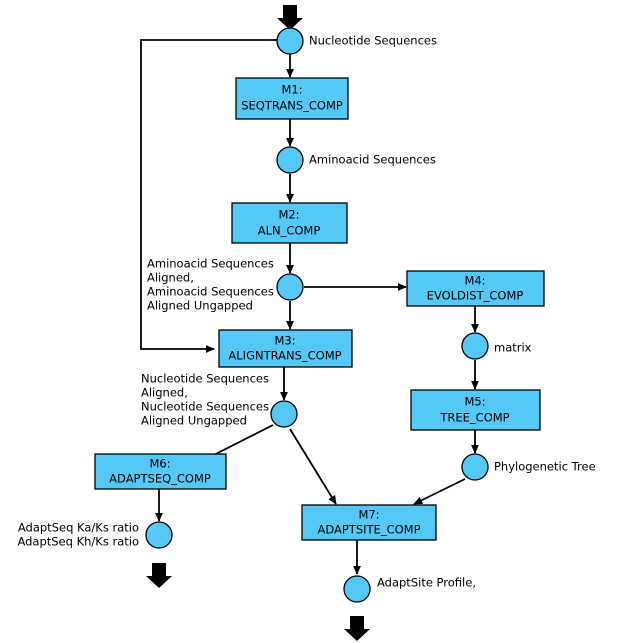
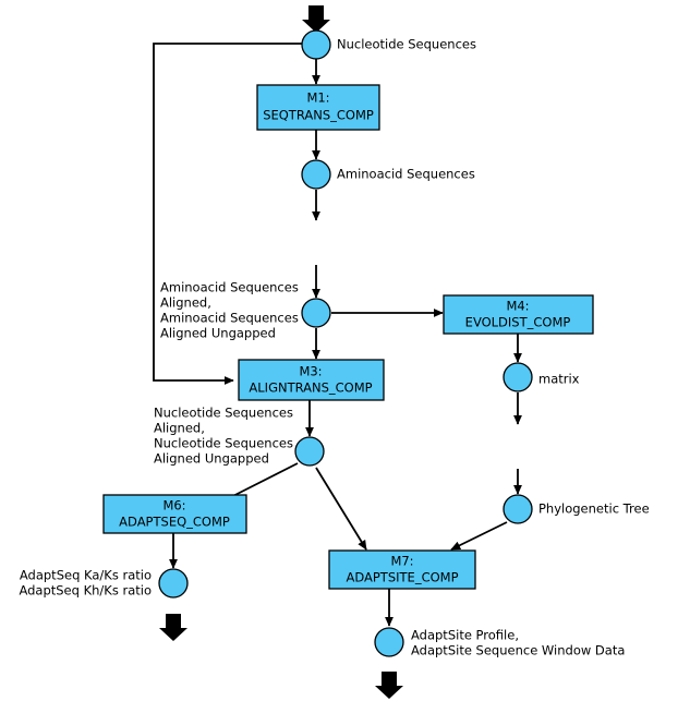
  M1:
  SEQTRANS_COMP
- M2:
- ALN_COMP
  M3:
  ALIGNTRANS_COMP
  M4:
  EVOLDIST_COMP
- M5:
- TREE_COMP
  M6:
  ADAPTSEQ_COMP
  M7:
  ADAPTSITE_COMP
  Nucleotide Sequences
  Aminoacid Sequences
  Aminoacid Sequences
  Aligned,
  Aminoacid Sequences
  Aligned Ungapped
  matrix
  Nucleotide Sequences
  Aligned,
  Nucleotide Sequences
  Aligned Ungapped
  Phylogenetic Tree
  AdaptSeq Ka/Ks ratio
  AdaptSeq Kh/Ks ratio
  AdaptSite Profile,
+ AdaptSite Sequence Window Data
